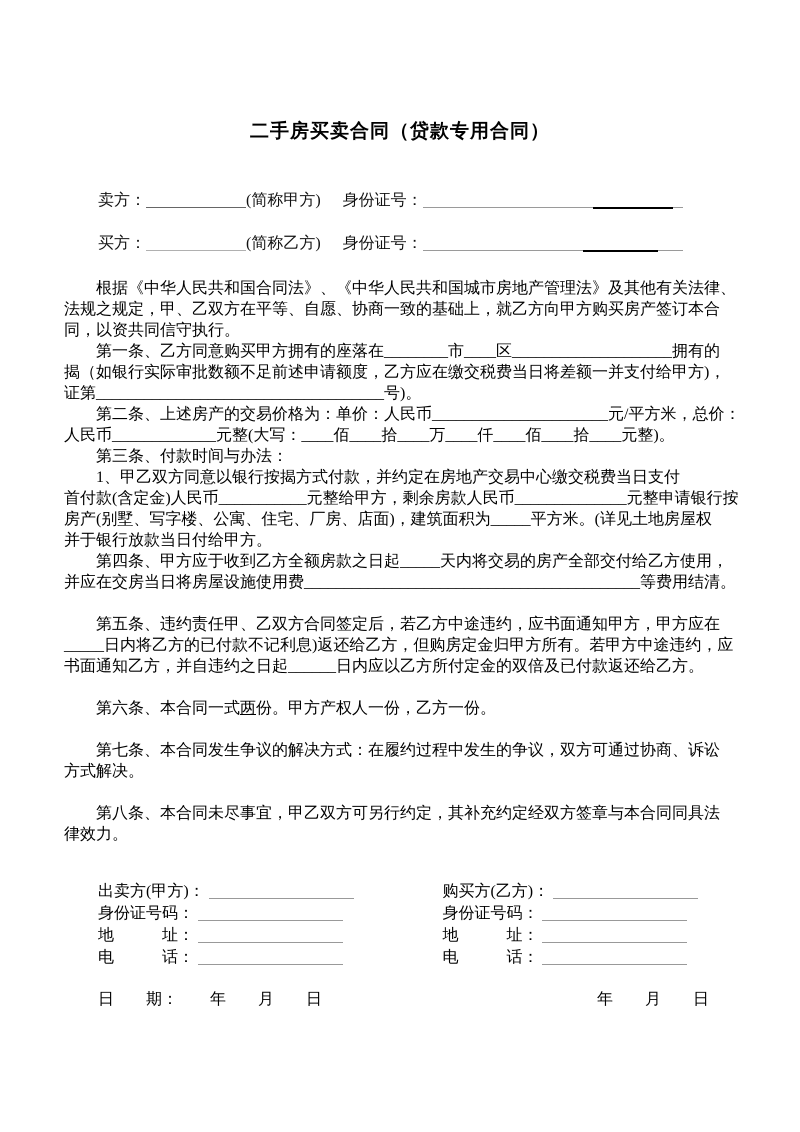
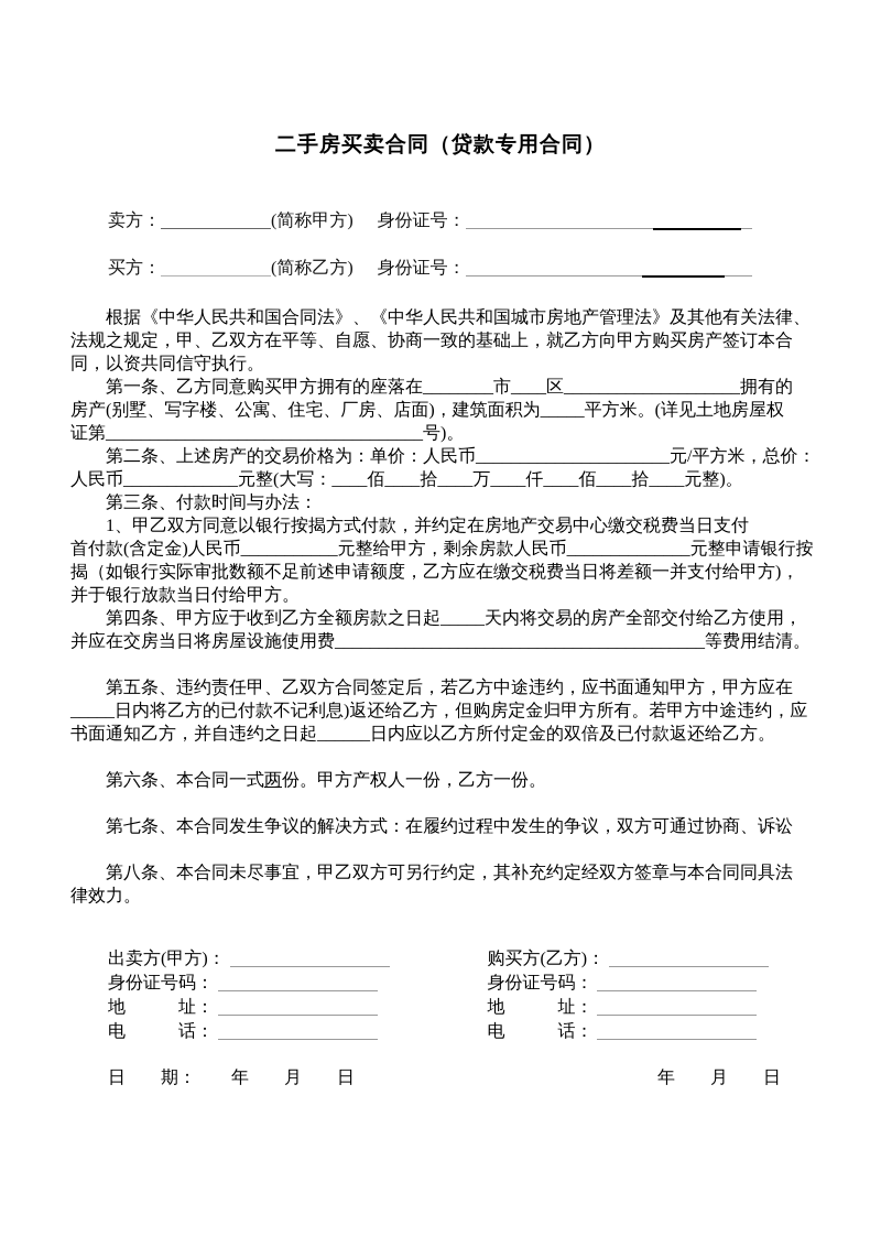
  二手房买卖合同（贷款专用合同）
  卖方： (简称甲方) 身份证号：
  买方： (简称乙方) 身份证号：
  根据《中华人民共和国合同法》、《中华人民共和国城市房地产管理法》及其他有关法律、
  法规之规定，甲、乙双方在平等、自愿、协商一致的基础上，就乙方向甲方购买房产签订本合
  同，以资共同信守执行。
  第一条、乙方同意购买甲方拥有的座落在________市____区____________________拥有的
- 揭（如银行实际审批数额不足前述申请额度，乙方应在缴交税费当日将差额一并支付给甲方)，
+ 房产(别墅、写字楼、公寓、住宅、厂房、店面)，建筑面积为_____平方米。(详见土地房屋权
  证第____________________________________号)。
  第二条、上述房产的交易价格为：单价：人民币______________________元/平方米，总价：
  人民币_____________元整(大写：____佰____拾____万____仟____佰____拾____元整)。
  第三条、付款时间与办法：
  1、甲乙双方同意以银行按揭方式付款，并约定在房地产交易中心缴交税费当日支付
  首付款(含定金)人民币___________元整给甲方，剩余房款人民币______________元整申请银行按
- 房产(别墅、写字楼、公寓、住宅、厂房、店面)，建筑面积为_____平方米。(详见土地房屋权
+ 揭（如银行实际审批数额不足前述申请额度，乙方应在缴交税费当日将差额一并支付给甲方)，
  并于银行放款当日付给甲方。
  第四条、甲方应于收到乙方全额房款之日起_____天内将交易的房产全部交付给乙方使用，
  并应在交房当日将房屋设施使用费__________________________________________等费用结清。
  第五条、违约责任甲、乙双方合同签定后，若乙方中途违约，应书面通知甲方，甲方应在
  _____日内将乙方的已付款不记利息)返还给乙方，但购房定金归甲方所有。若甲方中途违约，应
  书面通知乙方，并自违约之日起______日内应以乙方所付定金的双倍及已付款返还给乙方。
  第六条、本合同一式两份。甲方产权人一份，乙方一份。
  第七条、本合同发生争议的解决方式：在履约过程中发生的争议，双方可通过协商、诉讼
- 方式解决。
  第八条、本合同未尽事宜，甲乙双方可另行约定，其补充约定经双方签章与本合同同具法
  律效力。
  出卖方(甲方)：
  身份证号码：
  地 址：
  电 话：
  购买方(乙方)：
  身份证号码：
  地 址：
  电 话：
  日 期： 年 月 日
  年 月 日
